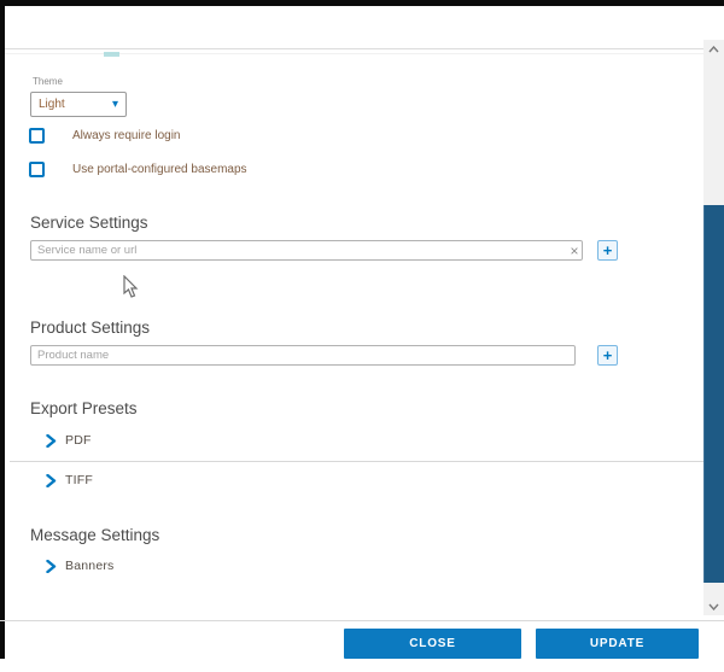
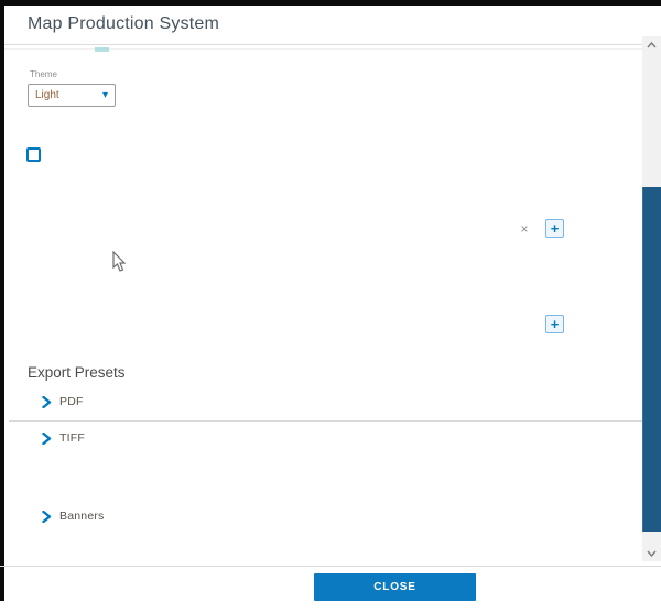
+ Map Production System
  Theme
  Light
  ▾
- Always require login
- Use portal-configured basemaps
- Service Settings
- Service name or url
  ×
  +
- Product Settings
- Product name
  +
  Export Presets
  PDF
  TIFF
- Message Settings
  Banners
  CLOSE
- UPDATE
